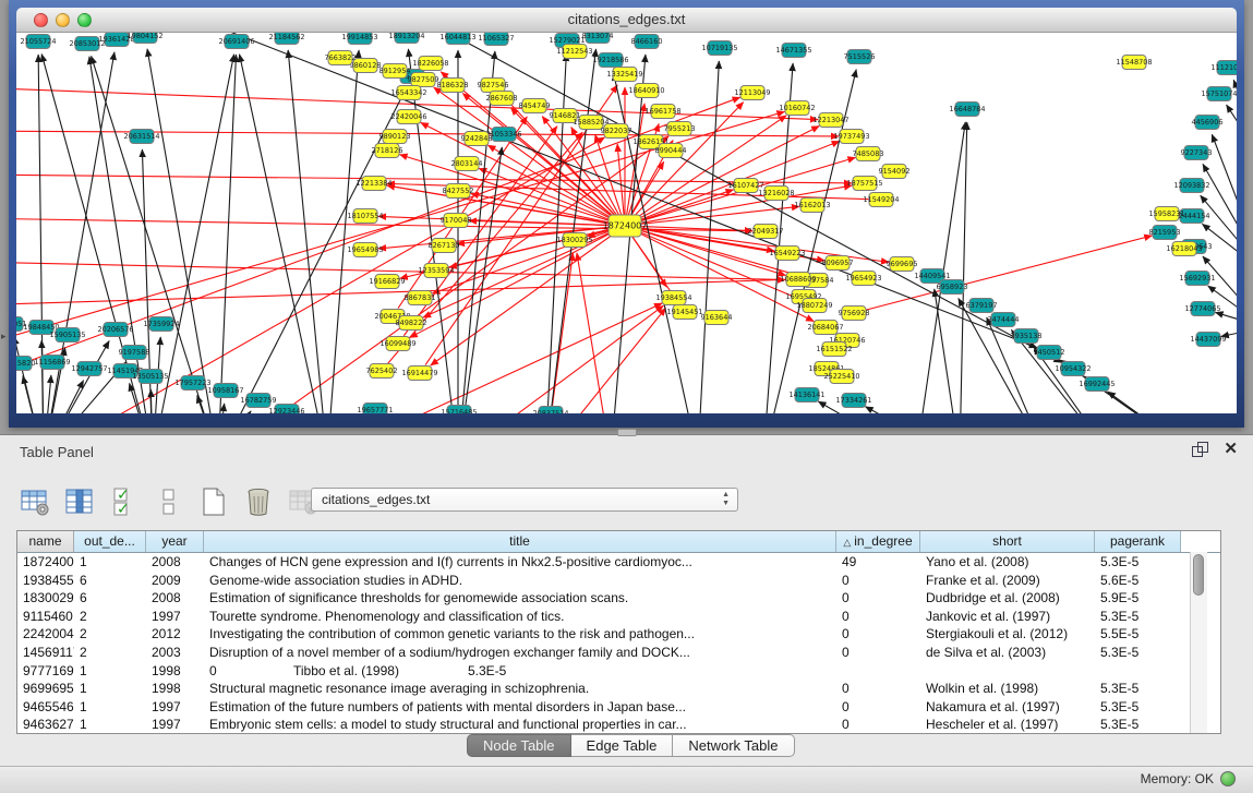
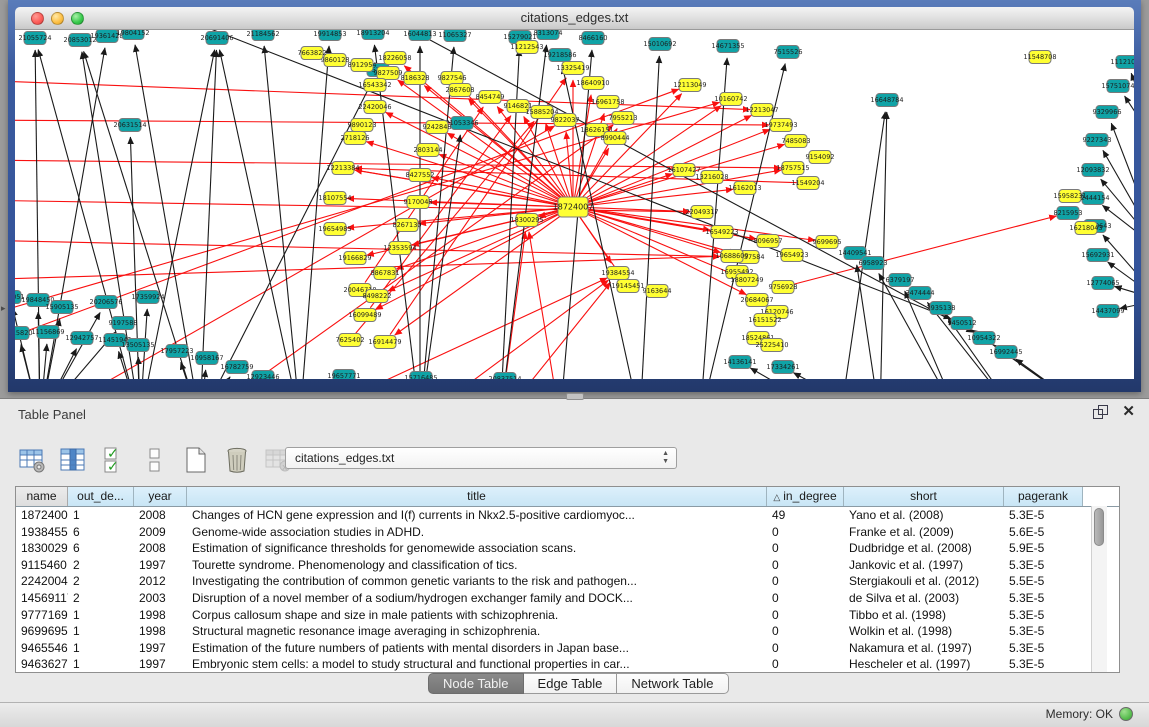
  citations_edges.txt
  18724007
  21055724
  20853012
  19361428
  19804152
  20691406
  21184562
  19914853
  18913204
  16044813
  11065327
  15279021
  8313074
  8466160
- 10719135
+ 15010692
  14671355
  7515526
  19218586
  1053346
  16648784
  111210
  15751074
- 4456906
+ 9329966
  9227343
  12093832
  2444154
  8215953
  15692931
  12774065
  14437099
  14409541
  6958923
  6379197
  3474444
  2935138
  9450512
  10954322
  16992445
  14136141
  17334261
  15716485
  19657771
  20206576
  17359924
  9197588
  11156869
  12942757
  1145194
  13505135
  17957223
  10958167
  16782759
  12923446
  19848450
  15905135
  9860128
  8912954
  18226058
  9827509
  16543342
  8186328
  9827546
  2867608
  8454749
  9146821
  15885204
  9822037
  22420046
  2718126
  12213384
  18107554
  19654985
  19166829
  8867831
  200467
  8498222
  16099489
  7625402
  16914479
  2803144
  8427552
  9170048
  8267130
  12353594
  18300295
  13325419
  18640910
  16961758
  7955213
  8990444
  11212543
  12113049
  10160742
  12213047
  7485083
  9154092
  18757515
  16107427
  13216028
  16162013
  11549204
  22049317
  16549223
  16955492
  8096957
  9163644
  19145451
  15958231
  16218043
  11548708
  9699695
  19654923
  10688609
  18807249
  9756928
  20684067
  16120746
  16151522
  25225410
  19384554
  7663822
  ▸
  Table Panel
  ✕
  ✓
  ✓
  x
  citations_edges.txt
  name
  out_de...
  year
  title
  △ in_degree
  short
  pagerank
  1872400
  1
  2008
  Changes of HCN gene expression and I(f) currents in Nkx2.5-positive cardiomyoc...
  49
  Yano et al. (2008)
  5.3E-5
  1938455
  6
  2009
  Genome-wide association studies in ADHD.
  0
  Franke et al. (2009)
  5.6E-5
  1830029
  6
  2008
  Estimation of significance thresholds for genomewide association scans.
  0
  Dudbridge et al. (2008)
  5.9E-5
  9115460
  2
  1997
  Tourette syndrome. Phenomenology and classification of tics.
  0
  Jankovic et al. (1997)
  5.3E-5
  2242004
  2
  2012
  Investigating the contribution of common genetic variants to the risk and pathogen...
  0
  Stergiakouli et al. (2012)
  5.5E-5
  1456911
  2
  2003
  Disruption of a novel member of a sodium/hydrogen exchanger family and DOCK...
  0
  de Silva et al. (2003)
  5.3E-5
  9777169
  1
  1998
+ Corpus callosum shape and size in male patients with schizophrenia.
  0
  Tibbo et al. (1998)
  5.3E-5
  9699695
  1
  1998
  Structural magnetic resonance image averaging in schizophrenia.
  0
  Wolkin et al. (1998)
  5.3E-5
  9465546
  1
  1997
  Estimation of the future numbers of patients with mental disorders in Japan base...
  0
  Nakamura et al. (1997)
  5.3E-5
  9463627
  1
  1997
  Embryonic stem cells: a model to study structural and functional properties in car...
  0
  Hescheler et al. (1997)
  5.3E-5
  Node Table
  Edge Table
  Network Table
  Memory: OK
